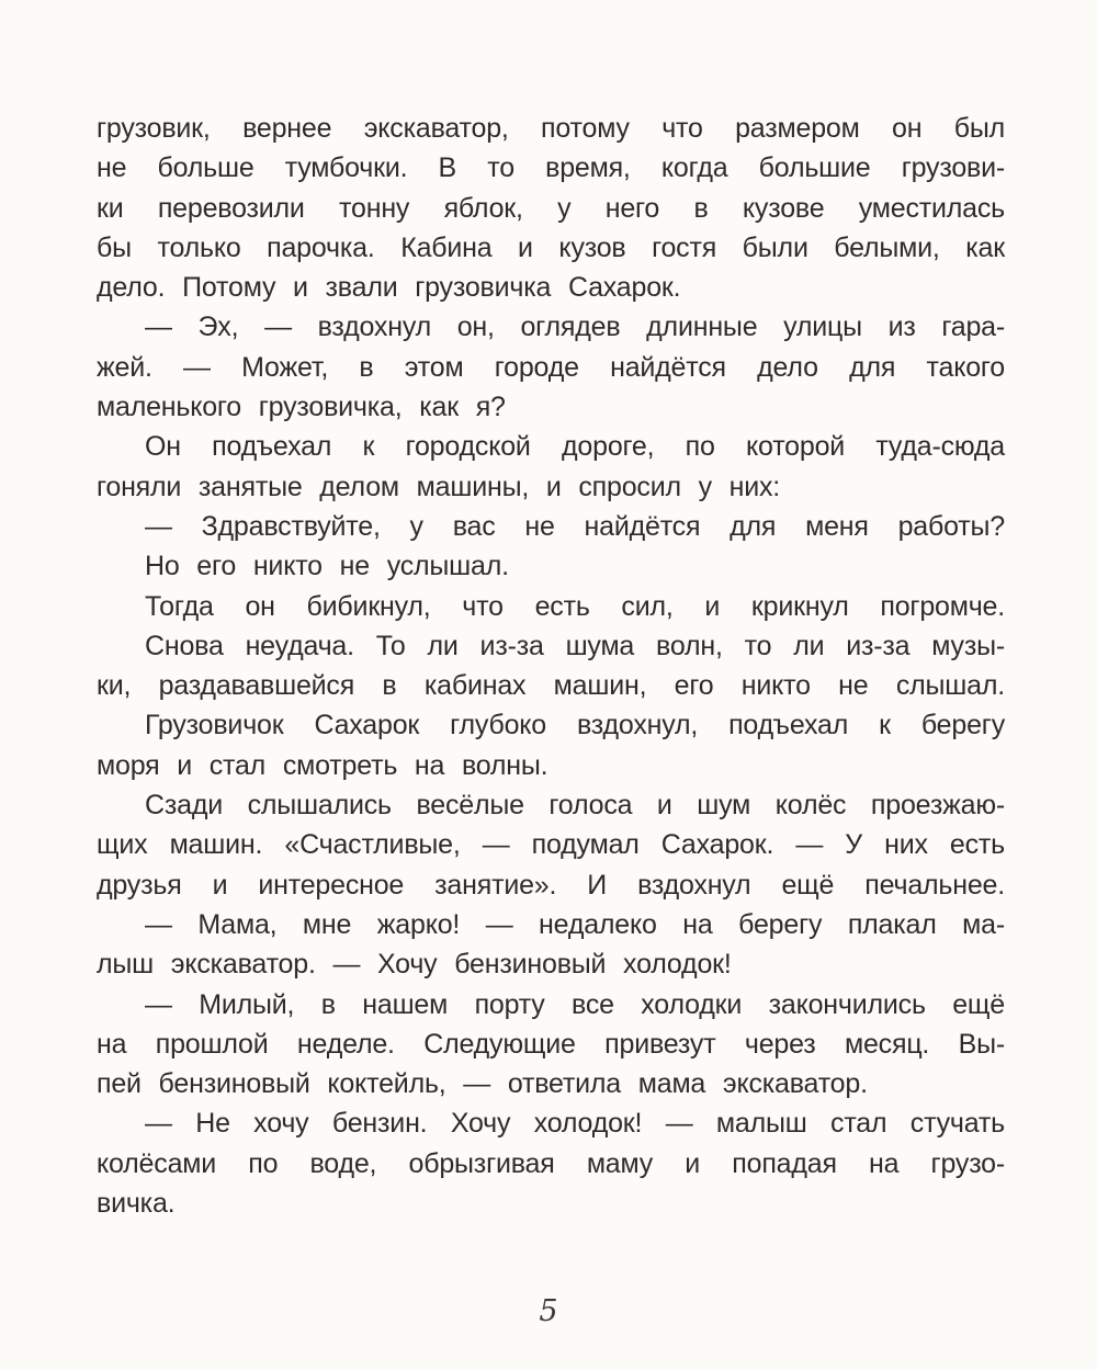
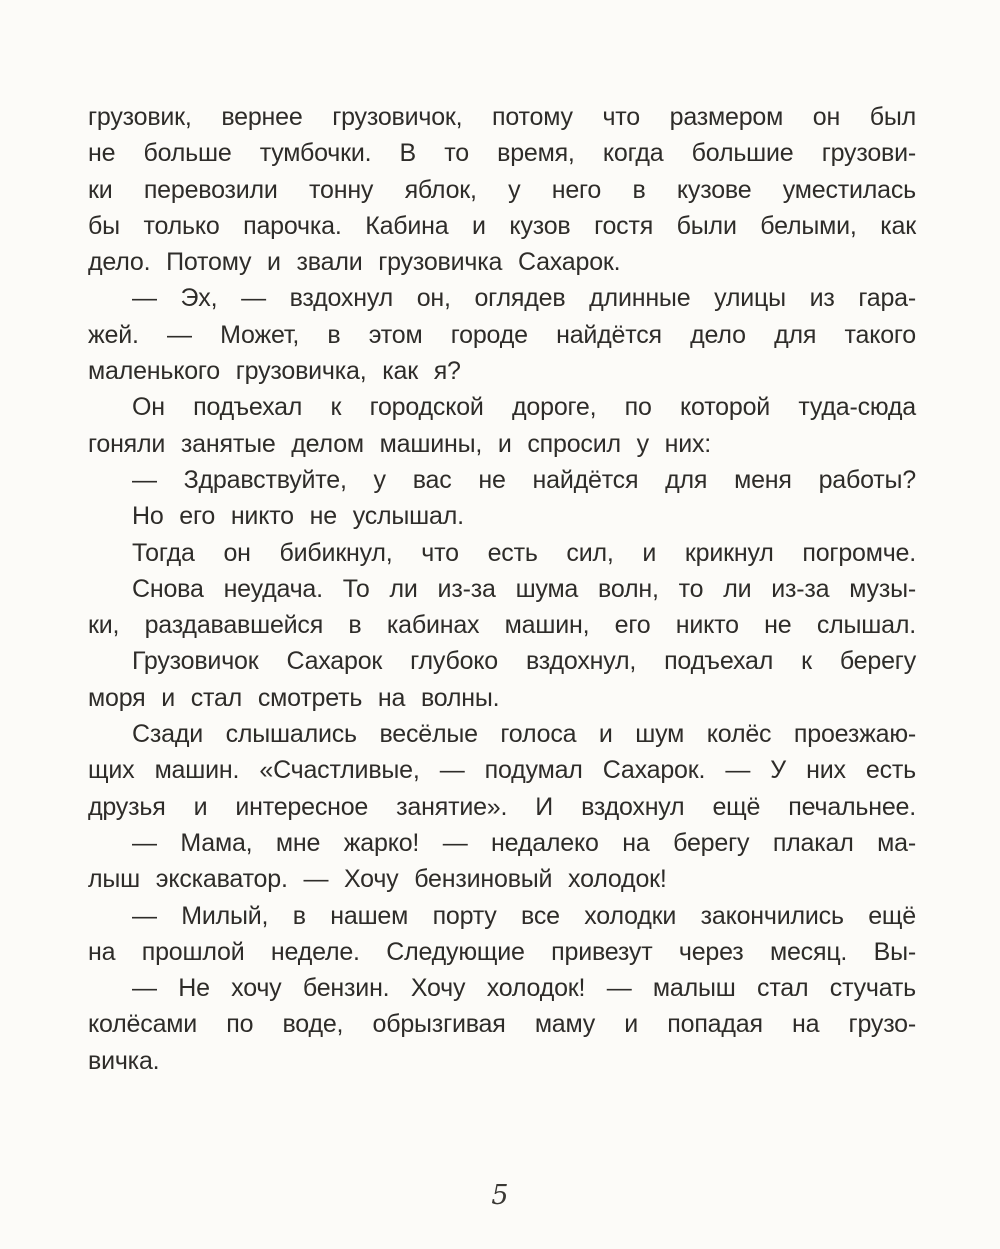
- грузовик, вернее экскаватор, потому что размером он был
+ грузовик, вернее грузовичок, потому что размером он был
  не больше тумбочки. В то время, когда большие грузови-
  ки перевозили тонну яблок, у него в кузове уместилась
  бы только парочка. Кабина и кузов гостя были белыми, как
  дело. Потому и звали грузовичка Сахарок.
  — Эх, — вздохнул он, оглядев длинные улицы из гара-
  жей. — Может, в этом городе найдётся дело для такого
  маленького грузовичка, как я?
  Он подъехал к городской дороге, по которой туда-сюда
  гоняли занятые делом машины, и спросил у них:
  — Здравствуйте, у вас не найдётся для меня работы?
  Но его никто не услышал.
  Тогда он бибикнул, что есть сил, и крикнул погромче.
  Снова неудача. То ли из-за шума волн, то ли из-за музы-
  ки, раздававшейся в кабинах машин, его никто не слышал.
  Грузовичок Сахарок глубоко вздохнул, подъехал к берегу
  моря и стал смотреть на волны.
  Сзади слышались весёлые голоса и шум колёс проезжаю-
  щих машин. «Счастливые, — подумал Сахарок. — У них есть
  друзья и интересное занятие». И вздохнул ещё печальнее.
  — Мама, мне жарко! — недалеко на берегу плакал ма-
  лыш экскаватор. — Хочу бензиновый холодок!
  — Милый, в нашем порту все холодки закончились ещё
  на прошлой неделе. Следующие привезут через месяц. Вы-
- пей бензиновый коктейль, — ответила мама экскаватор.
  — Не хочу бензин. Хочу холодок! — малыш стал стучать
  колёсами по воде, обрызгивая маму и попадая на грузо-
  вичка.
  5
